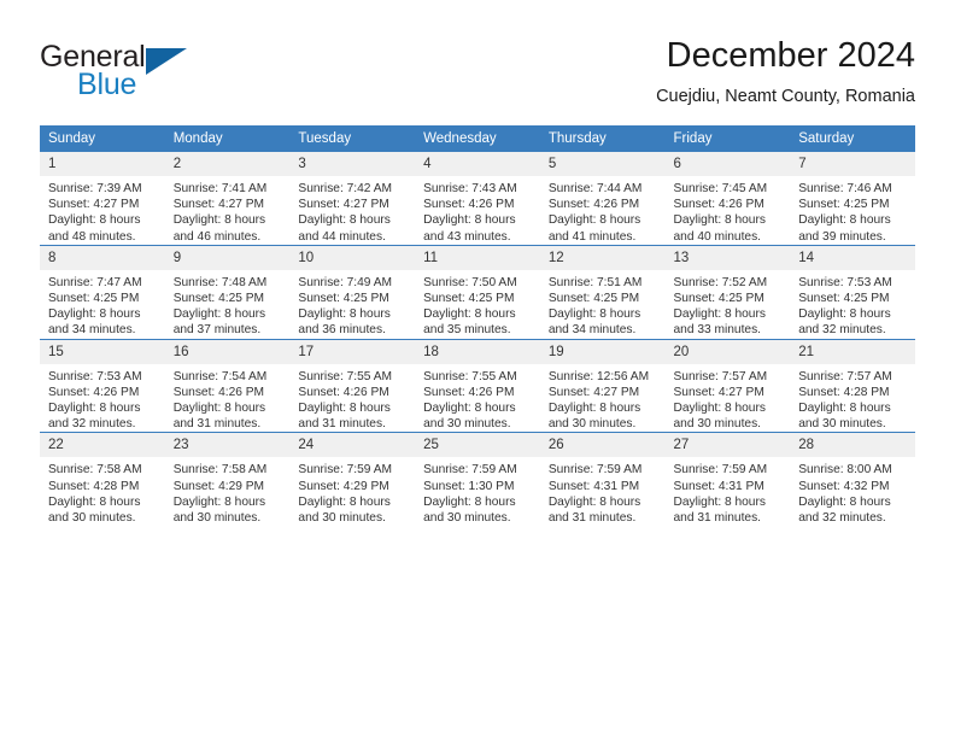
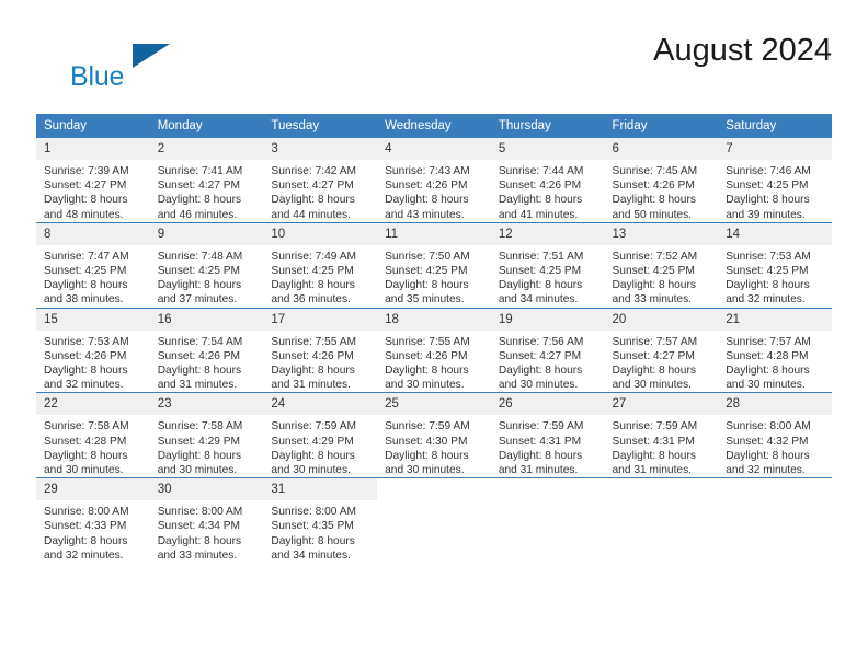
- General
  Blue
- December 2024
+ August 2024
- Cuejdiu, Neamt County, Romania
  Sunday	Monday	Tuesday	Wednesday	Thursday	Friday	Saturday
- 1 Sunrise: 7:39 AM Sunset: 4:27 PM Daylight: 8 hours and 48 minutes.	2 Sunrise: 7:41 AM Sunset: 4:27 PM Daylight: 8 hours and 46 minutes.	3 Sunrise: 7:42 AM Sunset: 4:27 PM Daylight: 8 hours and 44 minutes.	4 Sunrise: 7:43 AM Sunset: 4:26 PM Daylight: 8 hours and 43 minutes.	5 Sunrise: 7:44 AM Sunset: 4:26 PM Daylight: 8 hours and 41 minutes.	6 Sunrise: 7:45 AM Sunset: 4:26 PM Daylight: 8 hours and 40 minutes.	7 Sunrise: 7:46 AM Sunset: 4:25 PM Daylight: 8 hours and 39 minutes.
+ 1 Sunrise: 7:39 AM Sunset: 4:27 PM Daylight: 8 hours and 48 minutes.	2 Sunrise: 7:41 AM Sunset: 4:27 PM Daylight: 8 hours and 46 minutes.	3 Sunrise: 7:42 AM Sunset: 4:27 PM Daylight: 8 hours and 44 minutes.	4 Sunrise: 7:43 AM Sunset: 4:26 PM Daylight: 8 hours and 43 minutes.	5 Sunrise: 7:44 AM Sunset: 4:26 PM Daylight: 8 hours and 41 minutes.	6 Sunrise: 7:45 AM Sunset: 4:26 PM Daylight: 8 hours and 50 minutes.	7 Sunrise: 7:46 AM Sunset: 4:25 PM Daylight: 8 hours and 39 minutes.
- 8 Sunrise: 7:47 AM Sunset: 4:25 PM Daylight: 8 hours and 34 minutes.	9 Sunrise: 7:48 AM Sunset: 4:25 PM Daylight: 8 hours and 37 minutes.	10 Sunrise: 7:49 AM Sunset: 4:25 PM Daylight: 8 hours and 36 minutes.	11 Sunrise: 7:50 AM Sunset: 4:25 PM Daylight: 8 hours and 35 minutes.	12 Sunrise: 7:51 AM Sunset: 4:25 PM Daylight: 8 hours and 34 minutes.	13 Sunrise: 7:52 AM Sunset: 4:25 PM Daylight: 8 hours and 33 minutes.	14 Sunrise: 7:53 AM Sunset: 4:25 PM Daylight: 8 hours and 32 minutes.
+ 8 Sunrise: 7:47 AM Sunset: 4:25 PM Daylight: 8 hours and 38 minutes.	9 Sunrise: 7:48 AM Sunset: 4:25 PM Daylight: 8 hours and 37 minutes.	10 Sunrise: 7:49 AM Sunset: 4:25 PM Daylight: 8 hours and 36 minutes.	11 Sunrise: 7:50 AM Sunset: 4:25 PM Daylight: 8 hours and 35 minutes.	12 Sunrise: 7:51 AM Sunset: 4:25 PM Daylight: 8 hours and 34 minutes.	13 Sunrise: 7:52 AM Sunset: 4:25 PM Daylight: 8 hours and 33 minutes.	14 Sunrise: 7:53 AM Sunset: 4:25 PM Daylight: 8 hours and 32 minutes.
- 15 Sunrise: 7:53 AM Sunset: 4:26 PM Daylight: 8 hours and 32 minutes.	16 Sunrise: 7:54 AM Sunset: 4:26 PM Daylight: 8 hours and 31 minutes.	17 Sunrise: 7:55 AM Sunset: 4:26 PM Daylight: 8 hours and 31 minutes.	18 Sunrise: 7:55 AM Sunset: 4:26 PM Daylight: 8 hours and 30 minutes.	19 Sunrise: 12:56 AM Sunset: 4:27 PM Daylight: 8 hours and 30 minutes.	20 Sunrise: 7:57 AM Sunset: 4:27 PM Daylight: 8 hours and 30 minutes.	21 Sunrise: 7:57 AM Sunset: 4:28 PM Daylight: 8 hours and 30 minutes.
+ 15 Sunrise: 7:53 AM Sunset: 4:26 PM Daylight: 8 hours and 32 minutes.	16 Sunrise: 7:54 AM Sunset: 4:26 PM Daylight: 8 hours and 31 minutes.	17 Sunrise: 7:55 AM Sunset: 4:26 PM Daylight: 8 hours and 31 minutes.	18 Sunrise: 7:55 AM Sunset: 4:26 PM Daylight: 8 hours and 30 minutes.	19 Sunrise: 7:56 AM Sunset: 4:27 PM Daylight: 8 hours and 30 minutes.	20 Sunrise: 7:57 AM Sunset: 4:27 PM Daylight: 8 hours and 30 minutes.	21 Sunrise: 7:57 AM Sunset: 4:28 PM Daylight: 8 hours and 30 minutes.
- 22 Sunrise: 7:58 AM Sunset: 4:28 PM Daylight: 8 hours and 30 minutes.	23 Sunrise: 7:58 AM Sunset: 4:29 PM Daylight: 8 hours and 30 minutes.	24 Sunrise: 7:59 AM Sunset: 4:29 PM Daylight: 8 hours and 30 minutes.	25 Sunrise: 7:59 AM Sunset: 1:30 PM Daylight: 8 hours and 30 minutes.	26 Sunrise: 7:59 AM Sunset: 4:31 PM Daylight: 8 hours and 31 minutes.	27 Sunrise: 7:59 AM Sunset: 4:31 PM Daylight: 8 hours and 31 minutes.	28 Sunrise: 8:00 AM Sunset: 4:32 PM Daylight: 8 hours and 32 minutes.
+ 22 Sunrise: 7:58 AM Sunset: 4:28 PM Daylight: 8 hours and 30 minutes.	23 Sunrise: 7:58 AM Sunset: 4:29 PM Daylight: 8 hours and 30 minutes.	24 Sunrise: 7:59 AM Sunset: 4:29 PM Daylight: 8 hours and 30 minutes.	25 Sunrise: 7:59 AM Sunset: 4:30 PM Daylight: 8 hours and 30 minutes.	26 Sunrise: 7:59 AM Sunset: 4:31 PM Daylight: 8 hours and 31 minutes.	27 Sunrise: 7:59 AM Sunset: 4:31 PM Daylight: 8 hours and 31 minutes.	28 Sunrise: 8:00 AM Sunset: 4:32 PM Daylight: 8 hours and 32 minutes.
+ 29 Sunrise: 8:00 AM Sunset: 4:33 PM Daylight: 8 hours and 32 minutes.	30 Sunrise: 8:00 AM Sunset: 4:34 PM Daylight: 8 hours and 33 minutes.	31 Sunrise: 8:00 AM Sunset: 4:35 PM Daylight: 8 hours and 34 minutes.
